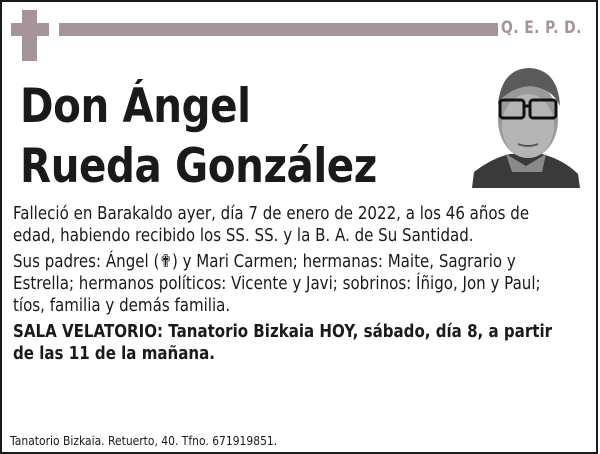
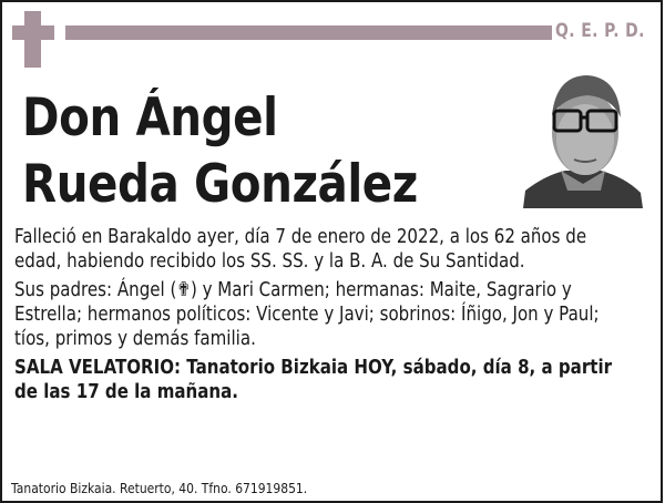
  Q. E. P. D.
  Don Ángel
  Rueda González
- Falleció en Barakaldo ayer, día 7 de enero de 2022, a los 46 años de edad, habiendo recibido los SS. SS. y la B. A. de Su Santidad.
+ Falleció en Barakaldo ayer, día 7 de enero de 2022, a los 62 años de edad, habiendo recibido los SS. SS. y la B. A. de Su Santidad.
- Sus padres: Ángel (✟) y Mari Carmen; hermanas: Maite, Sagrario y Estrella; hermanos políticos: Vicente y Javi; sobrinos: Íñigo, Jon y Paul; tíos, familia y demás familia.
+ Sus padres: Ángel (✟) y Mari Carmen; hermanas: Maite, Sagrario y Estrella; hermanos políticos: Vicente y Javi; sobrinos: Íñigo, Jon y Paul; tíos, primos y demás familia.
- SALA VELATORIO: Tanatorio Bizkaia HOY, sábado, día 8, a partir de las 11 de la mañana.
+ SALA VELATORIO: Tanatorio Bizkaia HOY, sábado, día 8, a partir de las 17 de la mañana.
  Tanatorio Bizkaia. Retuerto, 40. Tfno. 671919851.
